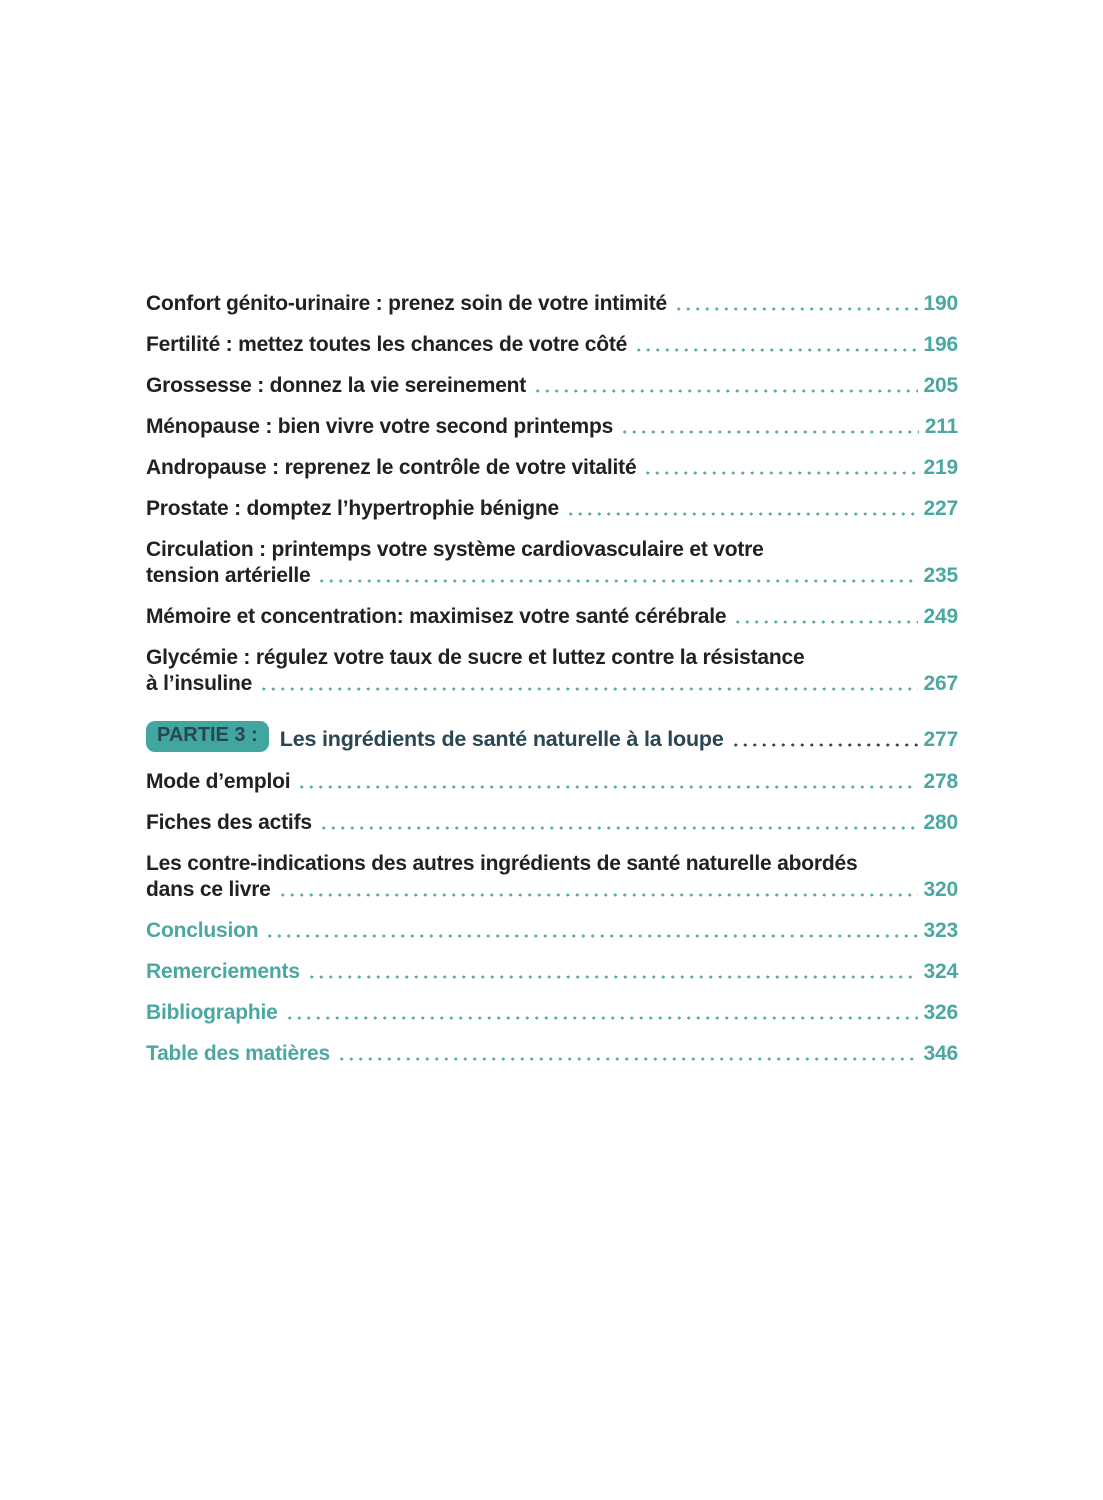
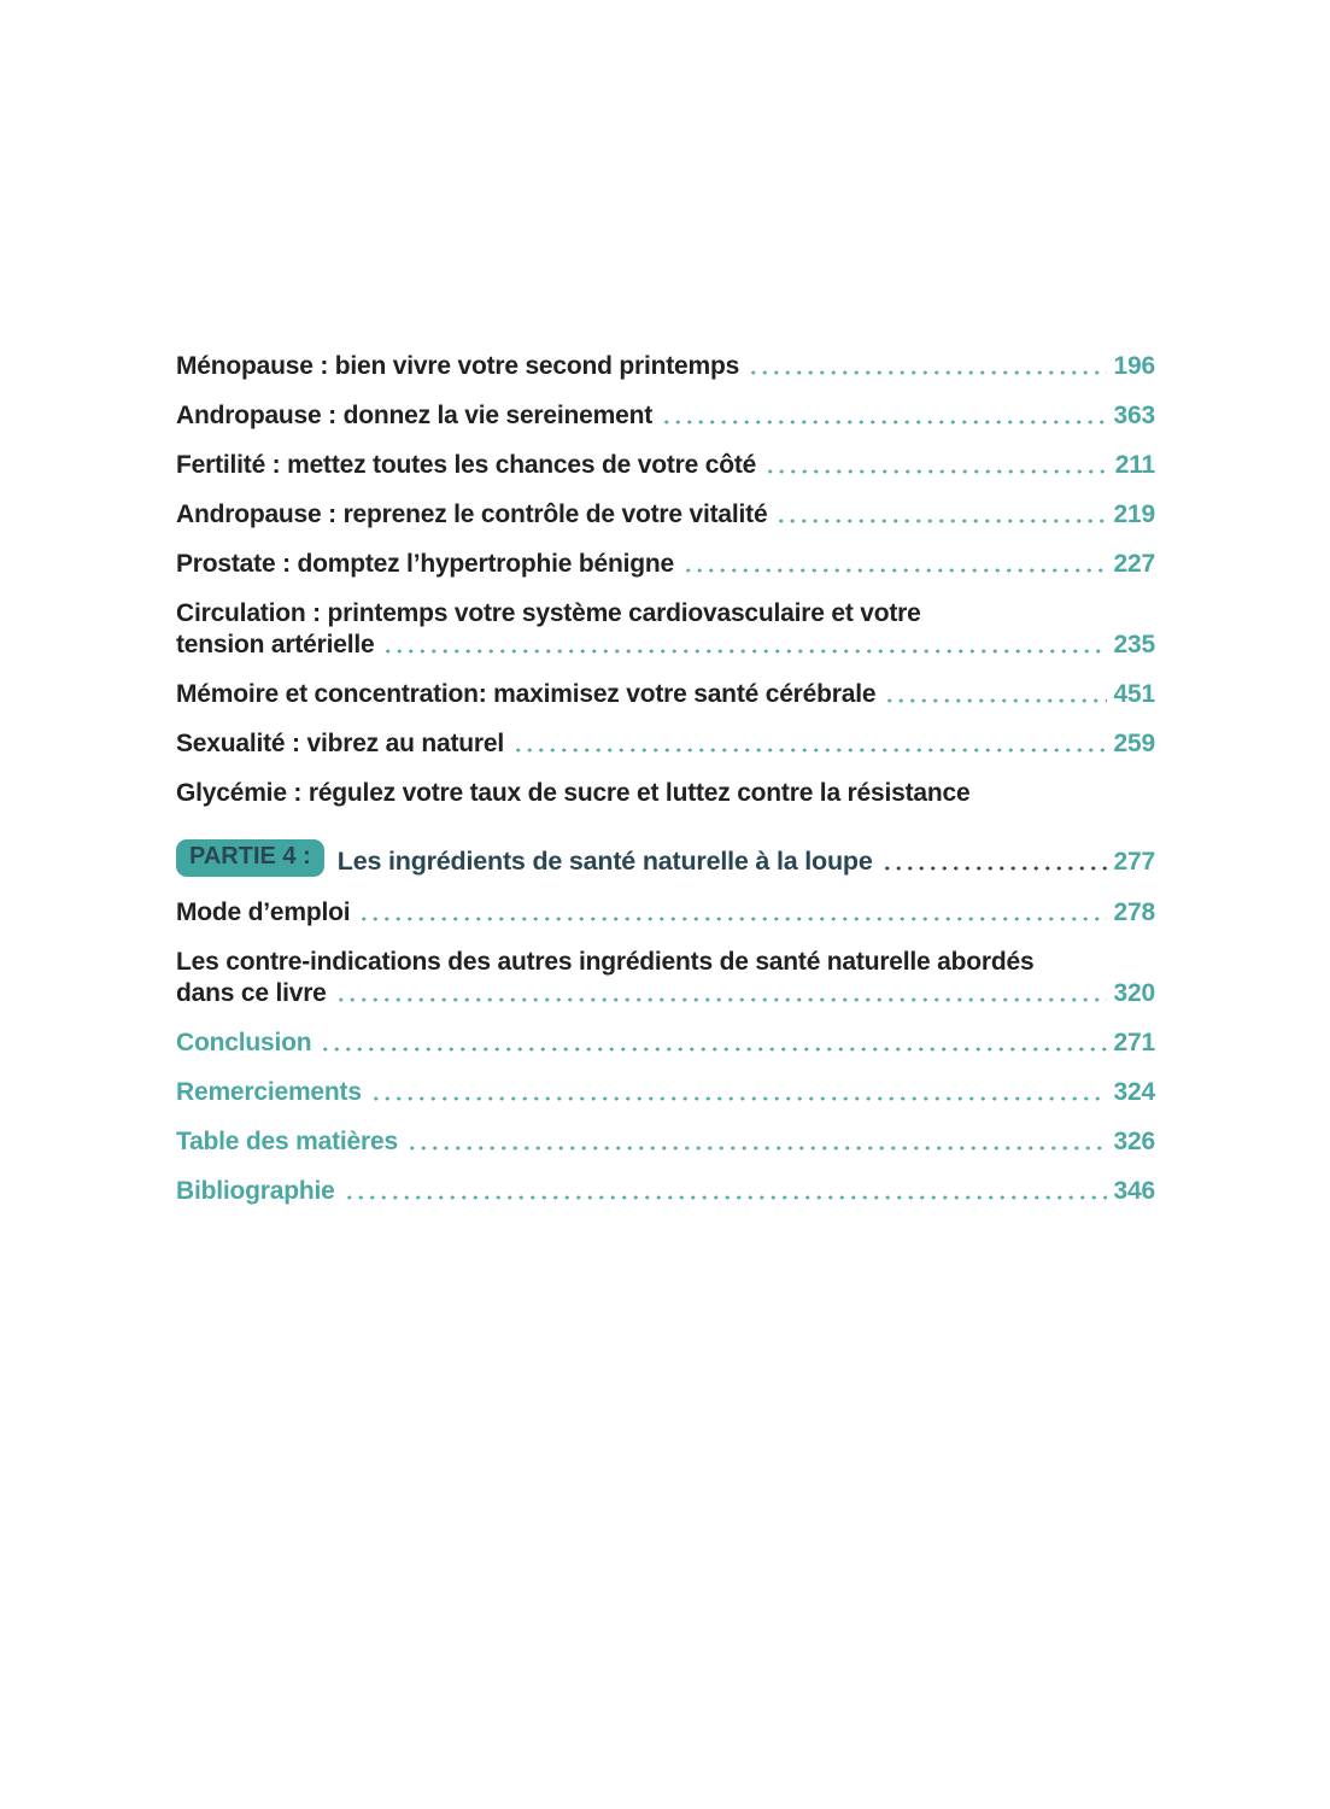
- Confort génito-urinaire : prenez soin de votre intimité
- 190
- Fertilité : mettez toutes les chances de votre côté
+ Ménopause : bien vivre votre second printemps
  196
- Grossesse : donnez la vie sereinement
+ Andropause : donnez la vie sereinement
- 205
+ 363
- Ménopause : bien vivre votre second printemps
+ Fertilité : mettez toutes les chances de votre côté
  211
  Andropause : reprenez le contrôle de votre vitalité
  219
  Prostate : domptez l’hypertrophie bénigne
  227
  Circulation : printemps votre système cardiovasculaire et votre
  tension artérielle
  235
  Mémoire et concentration: maximisez votre santé cérébrale
- 249
+ 451
+ Sexualité : vibrez au naturel
+ 259
  Glycémie : régulez votre taux de sucre et luttez contre la résistance
- à l’insuline
- 267
- PARTIE 3 :
+ PARTIE 4 :
  Les ingrédients de santé naturelle à la loupe
  277
  Mode d’emploi
  278
- Fiches des actifs
- 280
  Les contre-indications des autres ingrédients de santé naturelle abordés
  dans ce livre
  320
  Conclusion
- 323
+ 271
  Remerciements
  324
- Bibliographie
+ Table des matières
  326
- Table des matières
+ Bibliographie
  346
